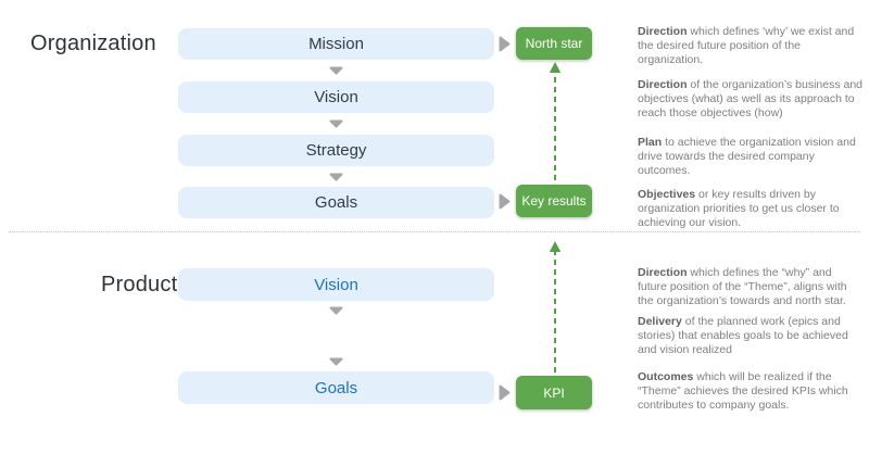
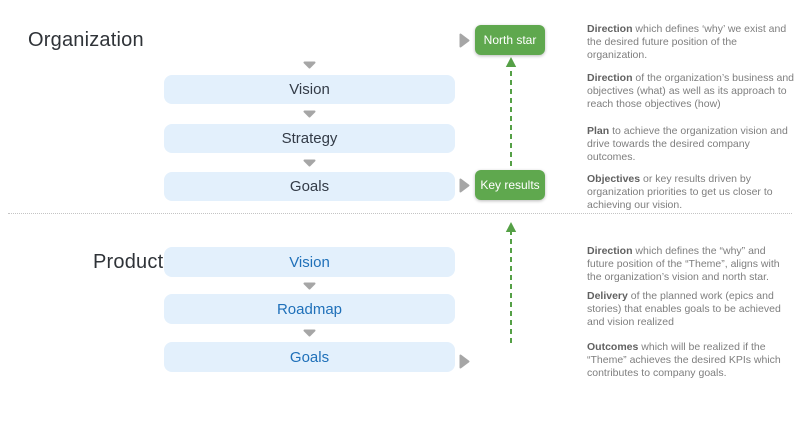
  Organization
  Product
- Mission
  Vision
  Strategy
  Goals
  Vision
+ Roadmap
  Goals
  North star
  Key results
- KPI
  Direction which defines ‘why’ we exist and the desired future position of the organization.
  Direction of the organization’s business and objectives (what) as well as its approach to reach those objectives (how)
  Plan to achieve the organization vision and drive towards the desired company outcomes.
  Objectives or key results driven by organization priorities to get us closer to achieving our vision.
- Direction which defines the “why” and future position of the “Theme”, aligns with the organization’s towards and north star.
+ Direction which defines the “why” and future position of the “Theme”, aligns with the organization’s vision and north star.
  Delivery of the planned work (epics and stories) that enables goals to be achieved and vision realized
  Outcomes which will be realized if the “Theme” achieves the desired KPIs which contributes to company goals.
